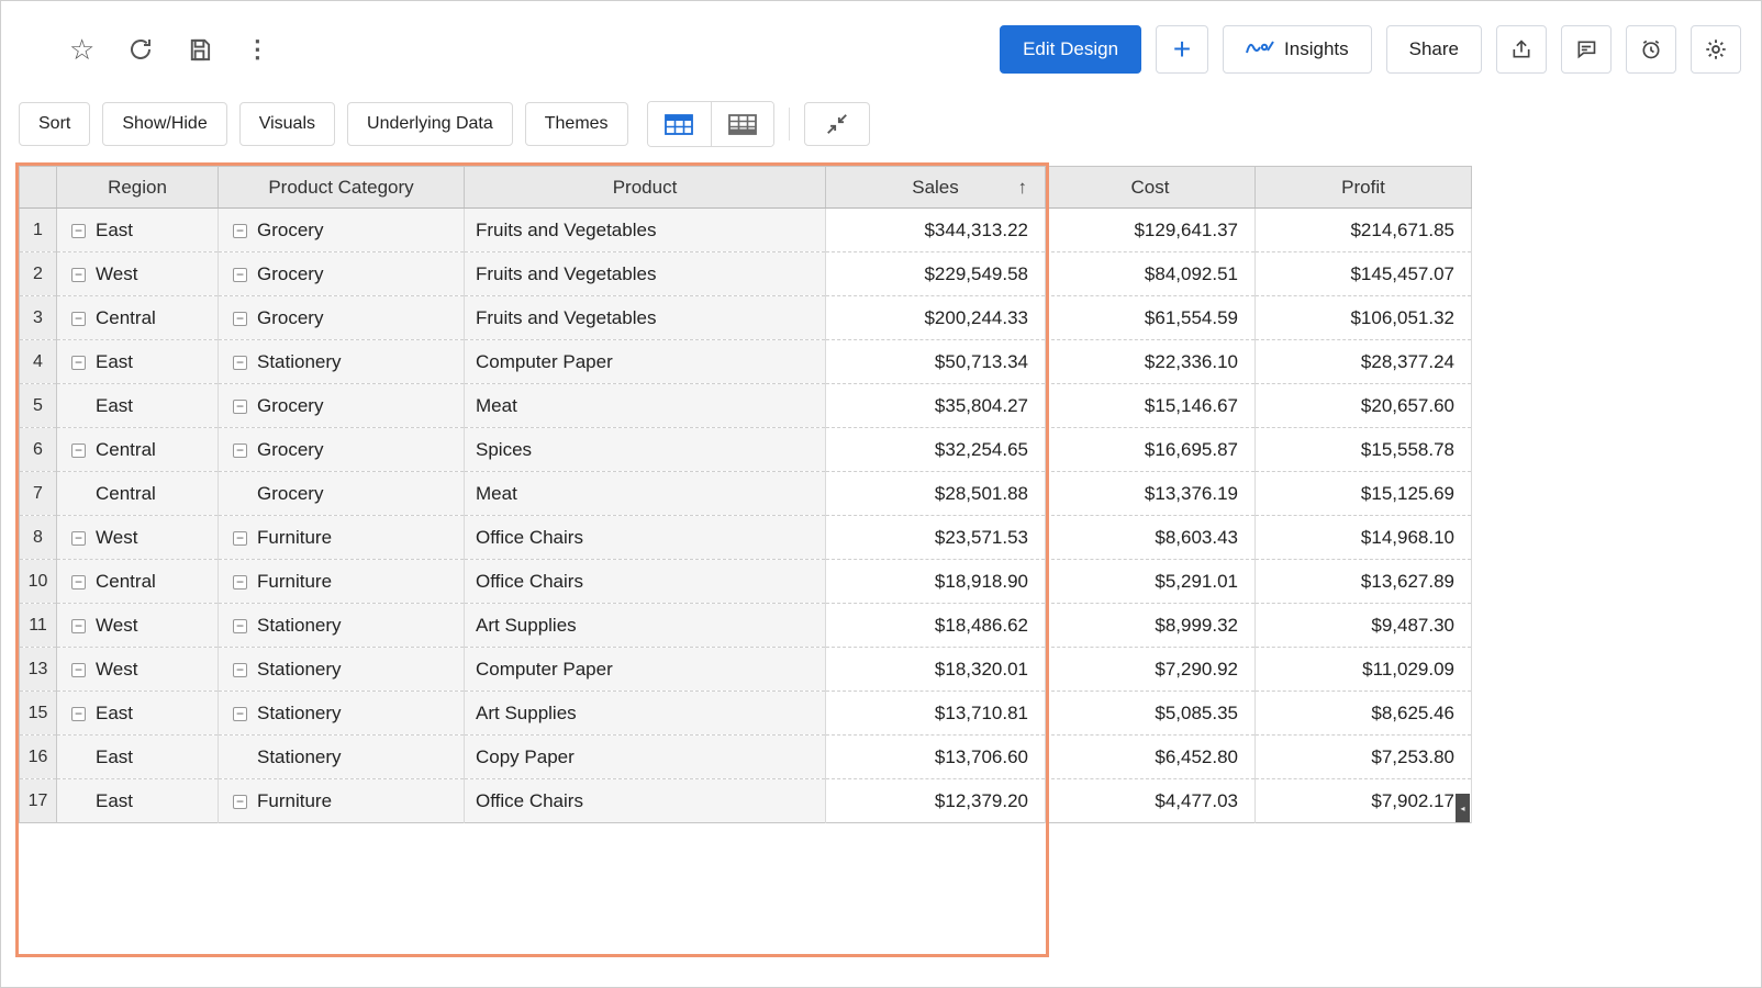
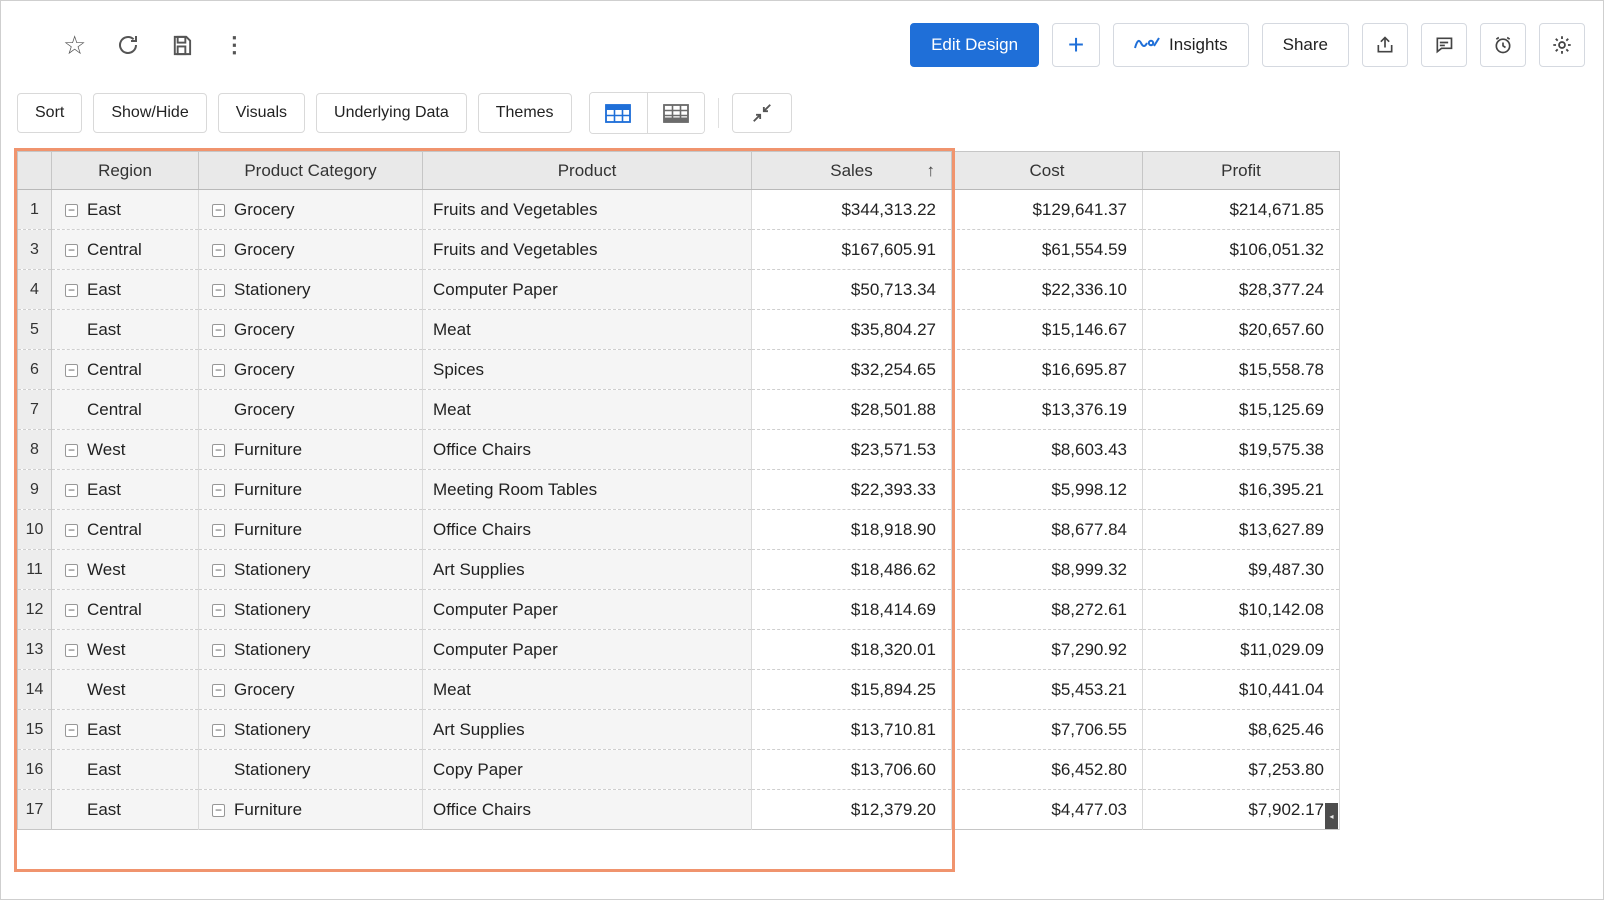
  ☆
  ⋮
  Edit Design
  +
  Insights
  Share
  Sort
  Show/Hide
  Visuals
  Underlying Data
  Themes
  	Region	Product Category	Product	Sales ↑	Cost	Profit
  1	− East	− Grocery	Fruits and Vegetables	$344,313.22	$129,641.37	$214,671.85
- 2	− West	− Grocery	Fruits and Vegetables	$229,549.58	$84,092.51	$145,457.07
- 3	− Central	− Grocery	Fruits and Vegetables	$200,244.33	$61,554.59	$106,051.32
+ 3	− Central	− Grocery	Fruits and Vegetables	$167,605.91	$61,554.59	$106,051.32
  4	− East	− Stationery	Computer Paper	$50,713.34	$22,336.10	$28,377.24
  5	East	− Grocery	Meat	$35,804.27	$15,146.67	$20,657.60
  6	− Central	− Grocery	Spices	$32,254.65	$16,695.87	$15,558.78
  7	Central	Grocery	Meat	$28,501.88	$13,376.19	$15,125.69
- 8	− West	− Furniture	Office Chairs	$23,571.53	$8,603.43	$14,968.10
+ 8	− West	− Furniture	Office Chairs	$23,571.53	$8,603.43	$19,575.38
+ 9	− East	− Furniture	Meeting Room Tables	$22,393.33	$5,998.12	$16,395.21
- 10	− Central	− Furniture	Office Chairs	$18,918.90	$5,291.01	$13,627.89
+ 10	− Central	− Furniture	Office Chairs	$18,918.90	$8,677.84	$13,627.89
  11	− West	− Stationery	Art Supplies	$18,486.62	$8,999.32	$9,487.30
+ 12	− Central	− Stationery	Computer Paper	$18,414.69	$8,272.61	$10,142.08
  13	− West	− Stationery	Computer Paper	$18,320.01	$7,290.92	$11,029.09
+ 14	West	− Grocery	Meat	$15,894.25	$5,453.21	$10,441.04
- 15	− East	− Stationery	Art Supplies	$13,710.81	$5,085.35	$8,625.46
+ 15	− East	− Stationery	Art Supplies	$13,710.81	$7,706.55	$8,625.46
  16	East	Stationery	Copy Paper	$13,706.60	$6,452.80	$7,253.80
  17	East	− Furniture	Office Chairs	$12,379.20	$4,477.03	$7,902.17
  ◂
